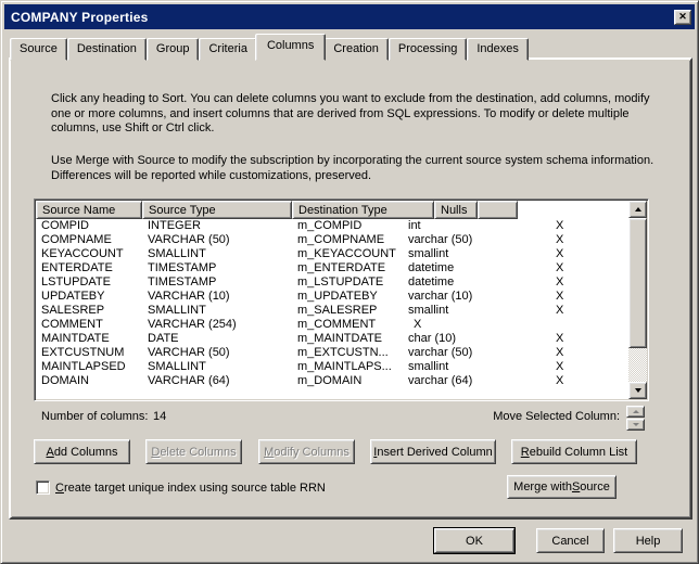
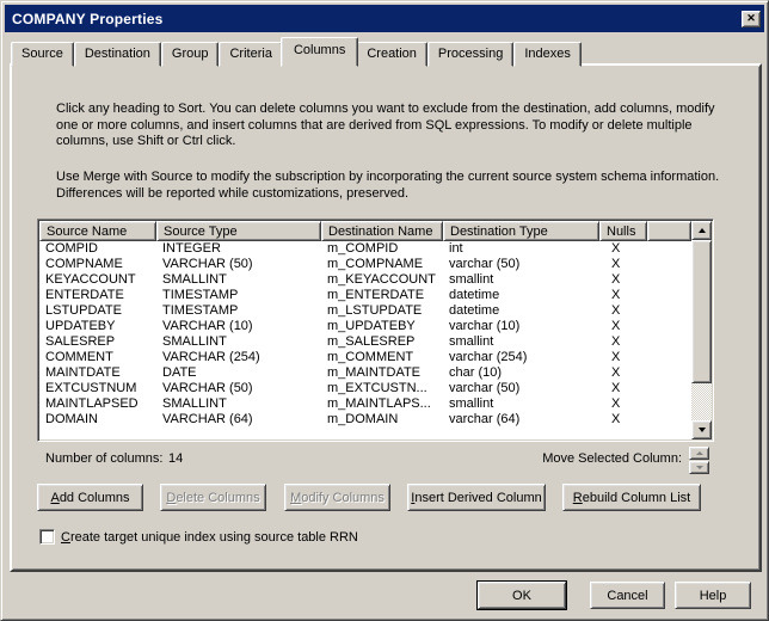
  COMPANY Properties
  ✕
  Source
  Destination
  Group
  Criteria
  Columns
  Creation
  Processing
  Indexes
  Click any heading to Sort. You can delete columns you want to exclude from the destination, add columns, modify one or more columns, and insert columns that are derived from SQL expressions. To modify or delete multiple columns, use Shift or Ctrl click.
  Use Merge with Source to modify the subscription by incorporating the current source system schema information. Differences will be reported while customizations, preserved.
  Source Name
  Source Type
+ Destination Name
  Destination Type
  Nulls
  COMPID
  INTEGER
  m_COMPID
  int
  X
  COMPNAME
  VARCHAR (50)
  m_COMPNAME
  varchar (50)
  X
  KEYACCOUNT
  SMALLINT
  m_KEYACCOUNT
  smallint
  X
  ENTERDATE
  TIMESTAMP
  m_ENTERDATE
  datetime
  X
  LSTUPDATE
  TIMESTAMP
  m_LSTUPDATE
  datetime
  X
  UPDATEBY
  VARCHAR (10)
  m_UPDATEBY
  varchar (10)
  X
  SALESREP
  SMALLINT
  m_SALESREP
  smallint
  X
  COMMENT
  VARCHAR (254)
  m_COMMENT
+ varchar (254)
  X
  MAINTDATE
  DATE
  m_MAINTDATE
  char (10)
  X
  EXTCUSTNUM
  VARCHAR (50)
  m_EXTCUSTN...
  varchar (50)
  X
  MAINTLAPSED
  SMALLINT
  m_MAINTLAPS...
  smallint
  X
  DOMAIN
  VARCHAR (64)
  m_DOMAIN
  varchar (64)
  X
  Number of columns:
  14
  Move Selected Column:
  A
  dd Columns
  D
  elete Columns
  M
  odify Columns
  I
  nsert Derived Column
  R
  ebuild Column List
  Create target unique index using source table RRN
- Merge with
- S
- ource
  OK
  Cancel
  Help
